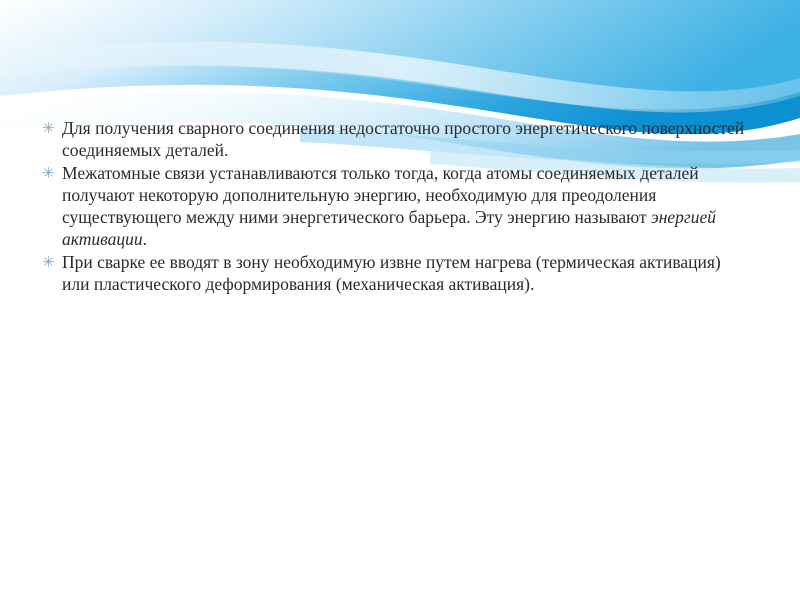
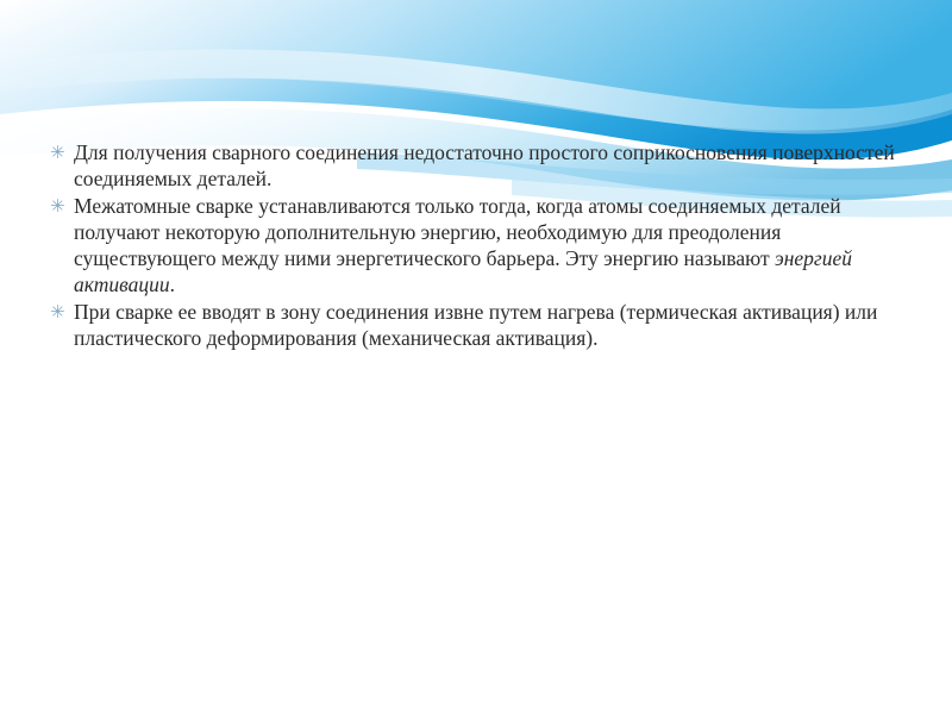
  ✳
- Для получения сварного соединения недостаточно простого энергетического поверхностей соединяемых деталей.
+ Для получения сварного соединения недостаточно простого соприкосновения поверхностей соединяемых деталей.
  ✳
- Межатомные связи устанавливаются только тогда, когда атомы соединяемых деталей получают некоторую дополнительную энергию, необходимую для преодоления существующего между ними энергетического барьера. Эту энергию называют энергией активации.
+ Межатомные сварке устанавливаются только тогда, когда атомы соединяемых деталей получают некоторую дополнительную энергию, необходимую для преодоления существующего между ними энергетического барьера. Эту энергию называют энергией активации.
  ✳
- При сварке ее вводят в зону необходимую извне путем нагрева (термическая активация) или пластического деформирования (механическая активация).
+ При сварке ее вводят в зону соединения извне путем нагрева (термическая активация) или пластического деформирования (механическая активация).
